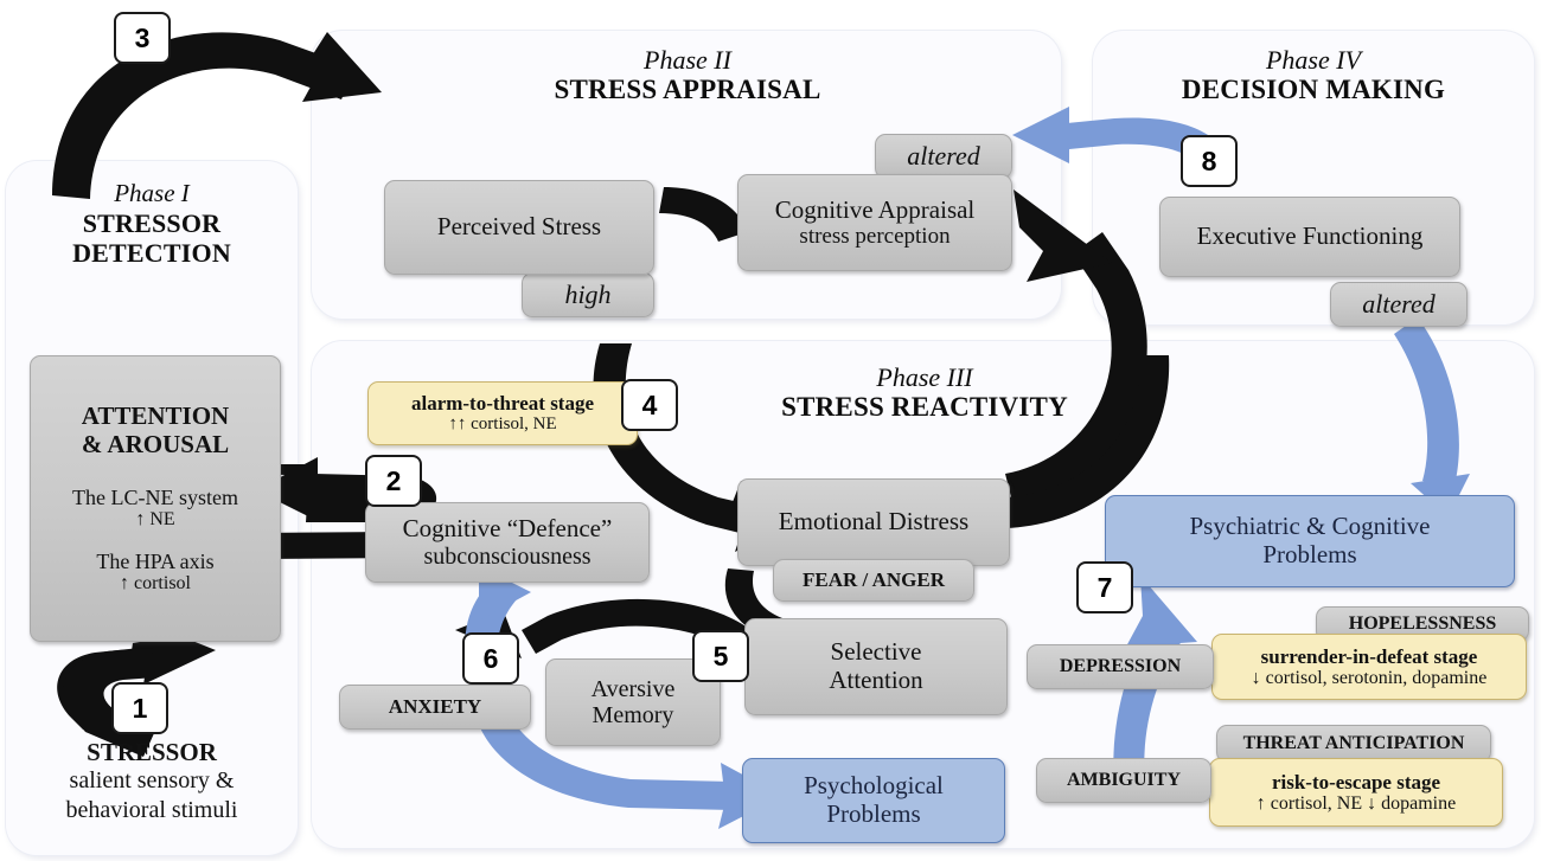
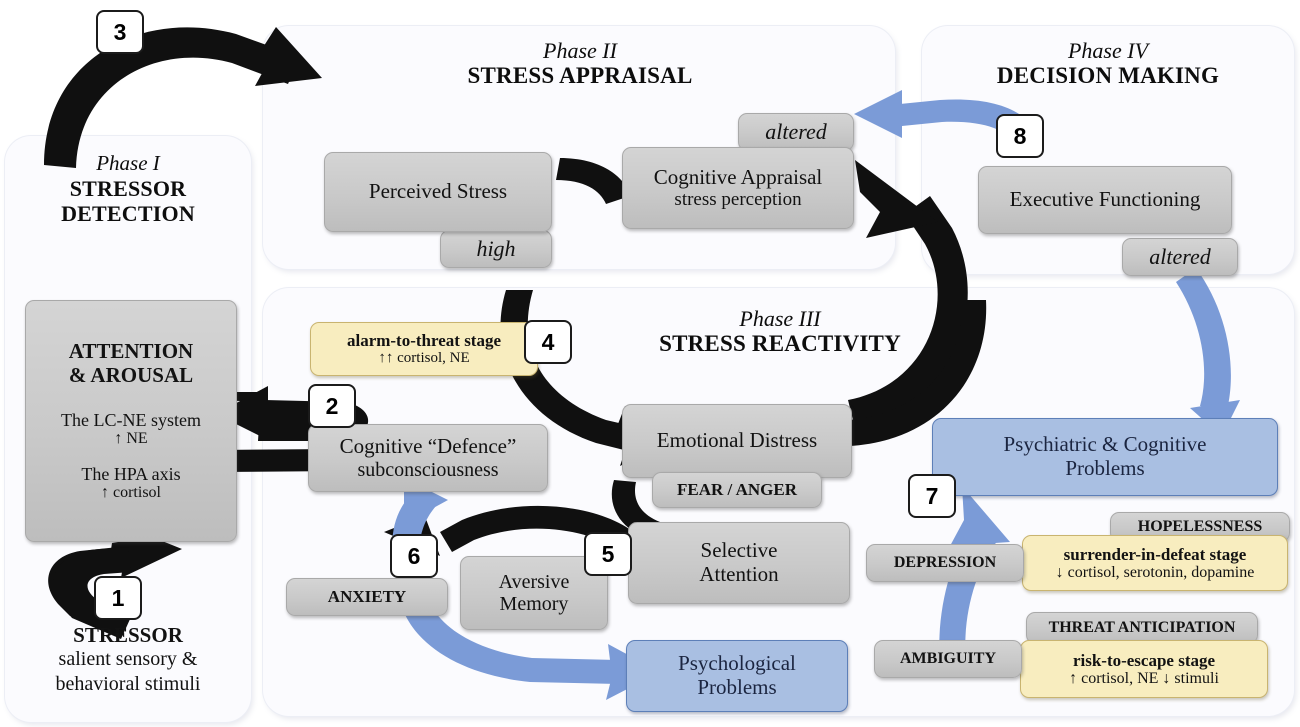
  Phase I
  STRESSOR DETECTION
  Phase II
  STRESS APPRAISAL
  Phase III
  STRESS REACTIVITY
  Phase IV
  DECISION MAKING
  ATTENTION
  & AROUSAL
  The LC-NE system
  ↑ NE
  The HPA axis
  ↑ cortisol
  STRESSOR
  salient sensory &
  behavioral stimuli
  Perceived Stress
  high
  altered
  Cognitive Appraisal
  stress perception
  Executive Functioning
  altered
  alarm-to-threat stage
  ↑↑ cortisol, NE
  Cognitive “Defence”
  subconsciousness
  Emotional Distress
  FEAR / ANGER
  Selective
  Attention
  Aversive
  Memory
  ANXIETY
  Psychological
  Problems
  Psychiatric & Cognitive
  Problems
  HOPELESSNESS
  DEPRESSION
  surrender-in-defeat stage
  ↓ cortisol, serotonin, dopamine
  THREAT ANTICIPATION
  AMBIGUITY
  risk-to-escape stage
- ↑ cortisol, NE ↓ dopamine
+ ↑ cortisol, NE ↓ stimuli
  3
  8
  4
  2
  7
  5
  6
  1
